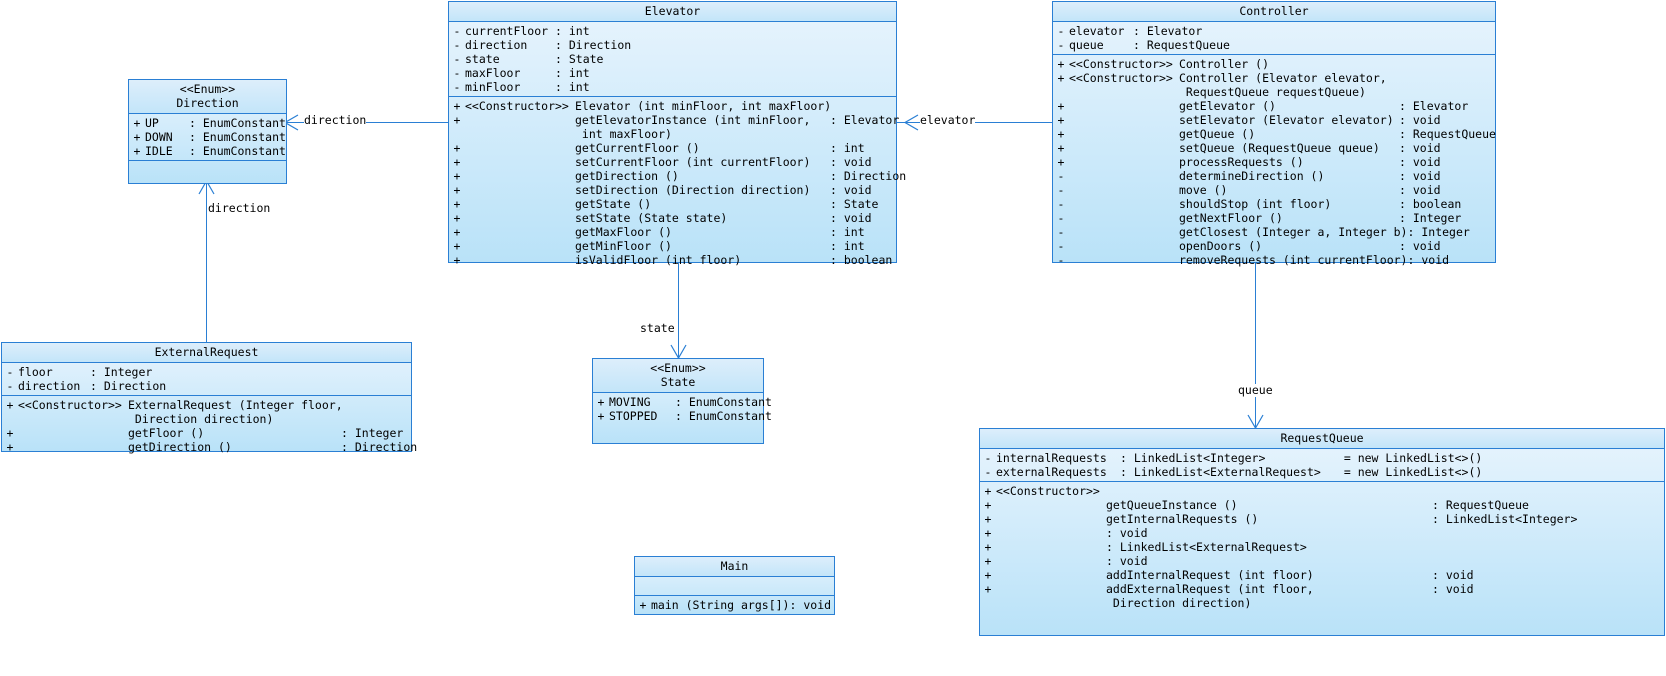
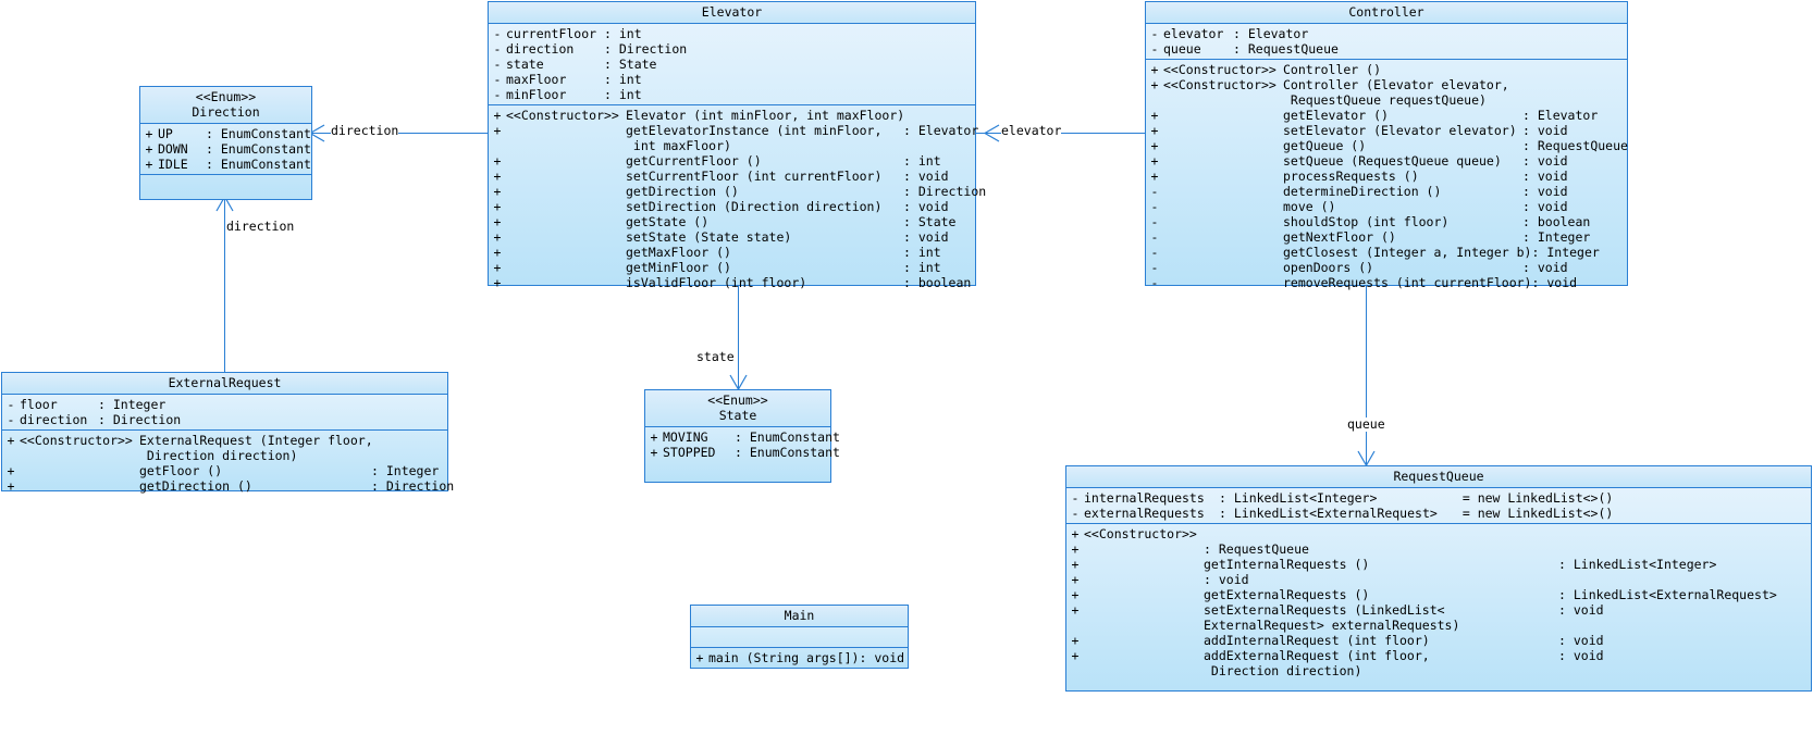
  direction
  direction
  state
  elevator
  queue
  <<Enum>>
  Direction
  +
  UP : EnumConstant
  +
  DOWN : EnumConstant
  +
  IDLE : EnumConstant
  Elevator
  -
  currentFloor : int
  -
  direction : Direction
  -
  state : State
  -
  maxFloor : int
  -
  minFloor : int
  +
  <<Constructor>>
  Elevator (int minFloor, int maxFloor)
  +
  getElevatorInstance (int minFloor,
  int maxFloor)
  : Elevator
  +
  getCurrentFloor ()
  : int
  +
  setCurrentFloor (int currentFloor)
  : void
  +
  getDirection ()
  : Direction
  +
  setDirection (Direction direction)
  : void
  +
  getState ()
  : State
  +
  setState (State state)
  : void
  +
  getMaxFloor ()
  : int
  +
  getMinFloor ()
  : int
  +
  isValidFloor (int floor)
  : boolean
  Controller
  -
  elevator : Elevator
  -
  queue : RequestQueue
  +
  <<Constructor>>
  Controller ()
  +
  <<Constructor>>
  Controller (Elevator elevator,
  RequestQueue requestQueue)
  +
  getElevator ()
  : Elevator
  +
  setElevator (Elevator elevator)
  : void
  +
  getQueue ()
  : RequestQueue
  +
  setQueue (RequestQueue queue)
  : void
  +
  processRequests ()
  : void
  -
  determineDirection ()
  : void
  -
  move ()
  : void
  -
  shouldStop (int floor)
  : boolean
  -
  getNextFloor ()
  : Integer
  -
  getClosest (Integer a, Integer b)
  : Integer
  -
  openDoors ()
  : void
  -
  removeRequests (int currentFloor)
  : void
  ExternalRequest
  -
  floor : Integer
  -
  direction : Direction
  +
  <<Constructor>>
  ExternalRequest (Integer floor,
  Direction direction)
  +
  getFloor ()
  : Integer
  +
  getDirection ()
  : Direction
  <<Enum>>
  State
  +
  MOVING : EnumConstant
  +
  STOPPED : EnumConstant
  Main
  +
  main (String args[])
  : void
  RequestQueue
  -
  internalRequests : LinkedList<Integer> = new LinkedList<>()
  -
  externalRequests : LinkedList<ExternalRequest> = new LinkedList<>()
  +
  <<Constructor>>
  +
- getQueueInstance ()
  : RequestQueue
  +
  getInternalRequests ()
  : LinkedList<Integer>
  +
  : void
  +
+ getExternalRequests ()
  : LinkedList<ExternalRequest>
  +
+ setExternalRequests (LinkedList<
+ ExternalRequest> externalRequests)
  : void
  +
  addInternalRequest (int floor)
  : void
  +
  addExternalRequest (int floor,
  Direction direction)
  : void
